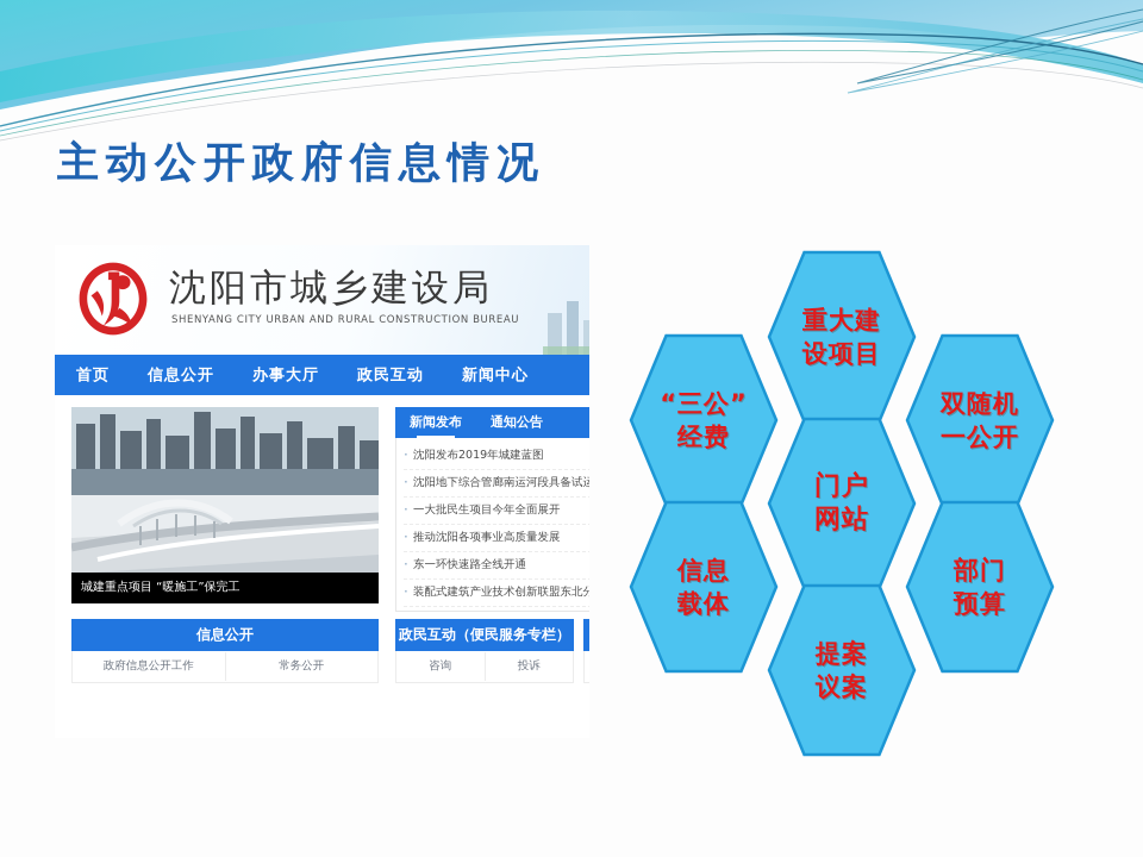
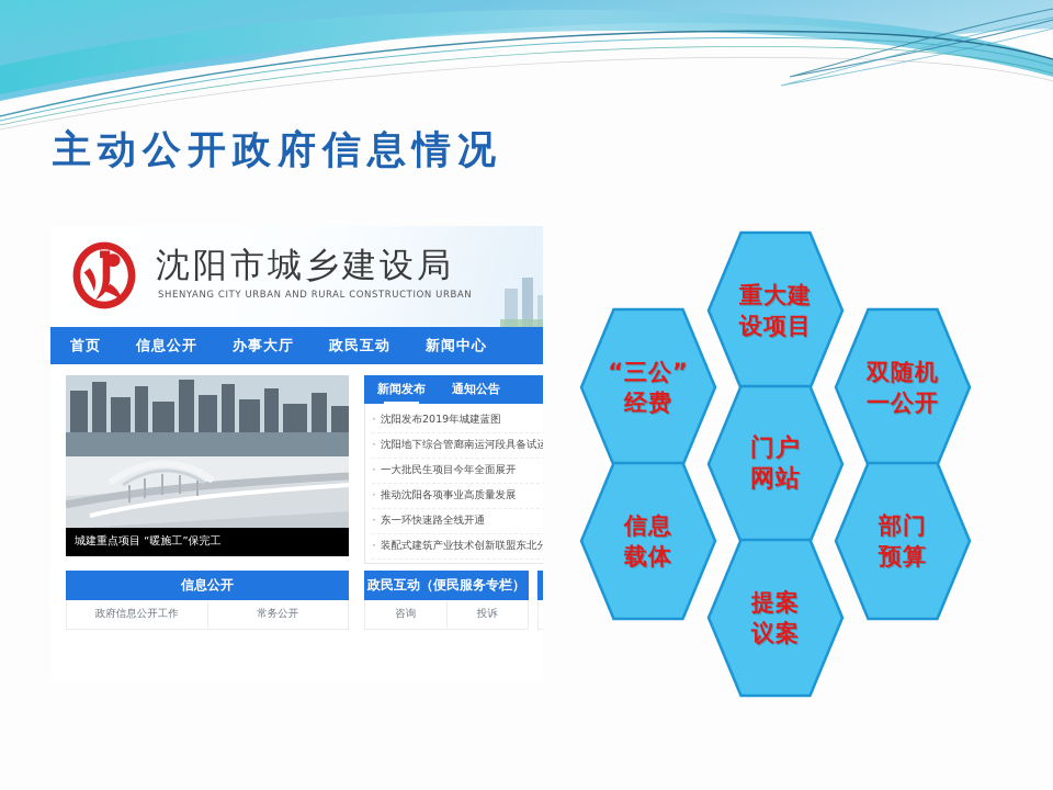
  主动公开政府信息情况
  沈阳市城乡建设局
- SHENYANG CITY URBAN AND RURAL CONSTRUCTION BUREAU
+ SHENYANG CITY URBAN AND RURAL CONSTRUCTION URBAN
  首页
  信息公开
  办事大厅
  政民互动
  新闻中心
  城建重点项目 “暖施工”保完工
  新闻发布
  通知公告
  沈阳发布2019年城建蓝图
  沈阳地下综合管廊南运河段具备试运
  一大批民生项目今年全面展开
  推动沈阳各项事业高质量发展
  东一环快速路全线开通
  装配式建筑产业技术创新联盟东北分
  信息公开
  政府信息公开工作
  常务公开
  政民互动（便民服务专栏）
  咨询
  投诉
  “三公”
  经费
  重大建
  设项目
  双随机
  一公开
  门户
  网站
  信息
  载体
  提案
  议案
  部门
  预算
